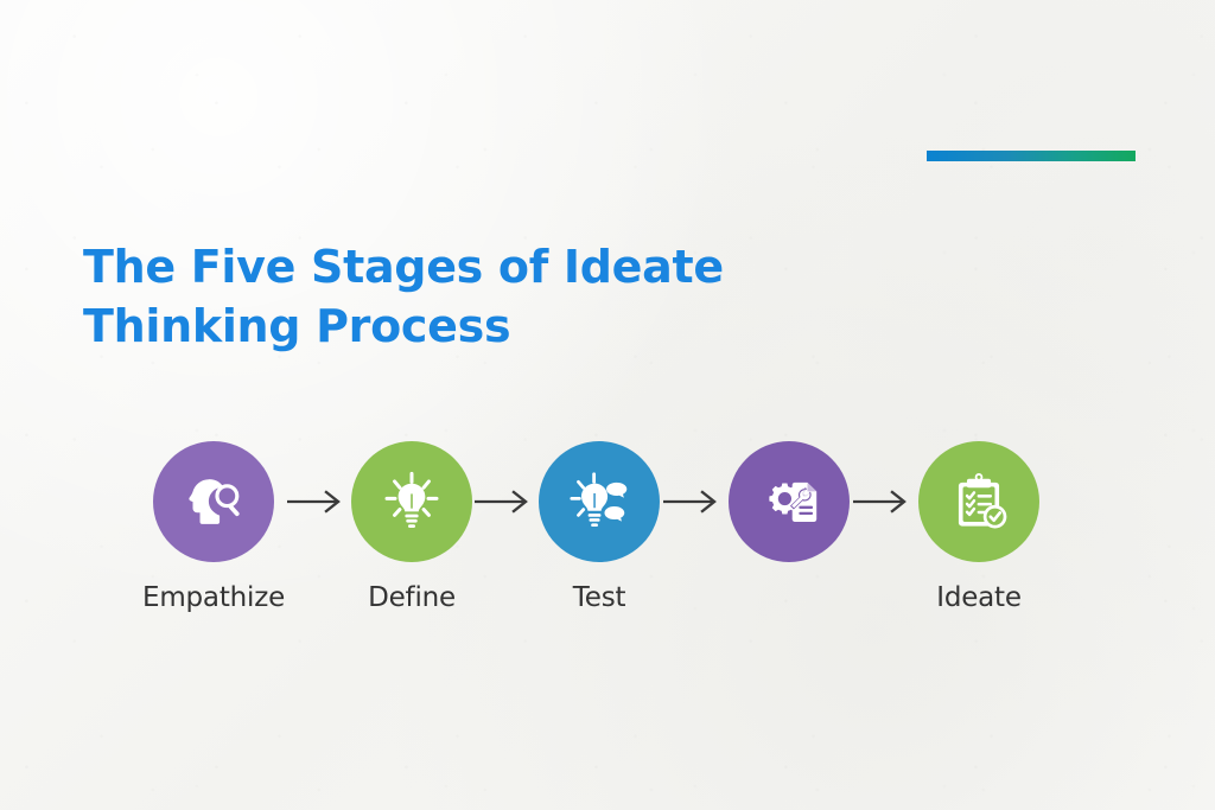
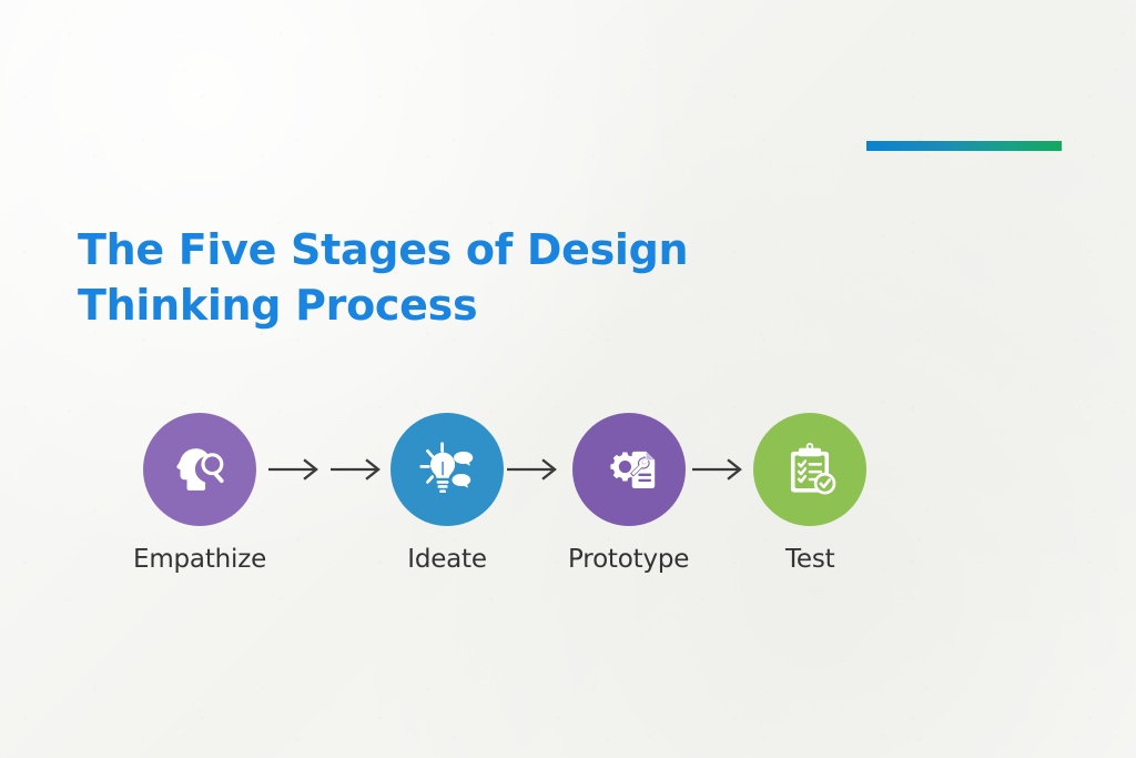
- The Five Stages of Ideate Thinking Process
+ The Five Stages of Design Thinking Process
  Empathize
- Define
- Test
+ Ideate
+ Prototype
- Ideate
+ Test
